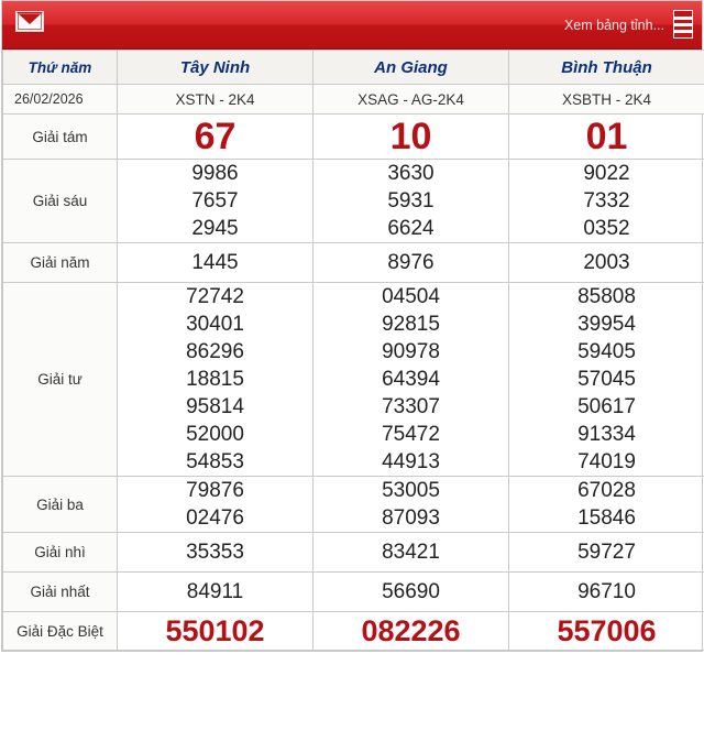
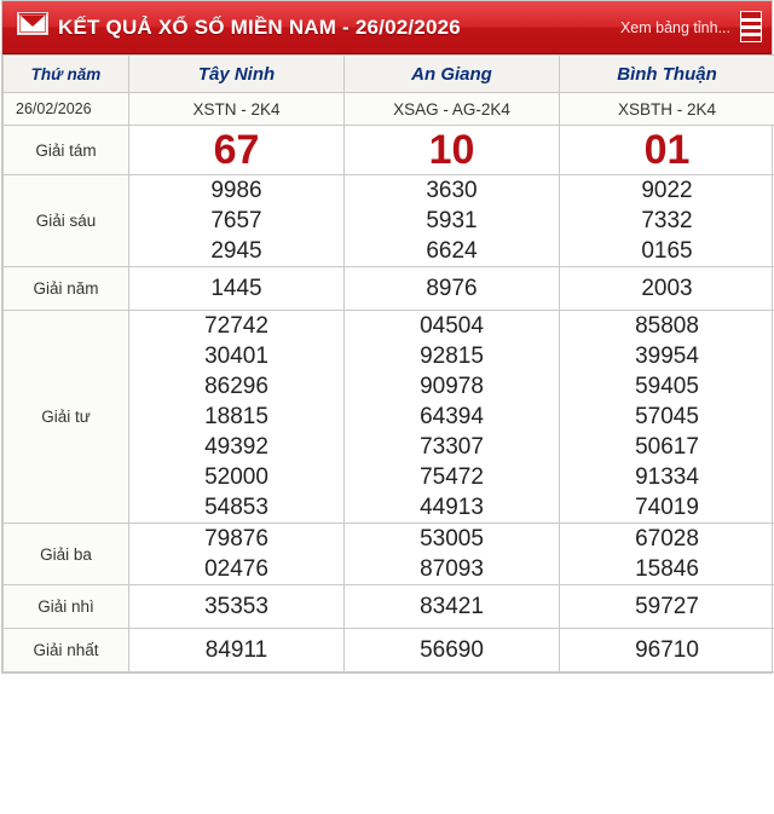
+ KẾT QUẢ XỔ SỐ MIỀN NAM - 26/02/2026
  Xem bảng tỉnh...
  Thứ năm	Tây Ninh	An Giang	Bình Thuận
  26/02/2026	XSTN - 2K4	XSAG - AG-2K4	XSBTH - 2K4
  Giải tám	67	10	01
- Giải sáu	9986 7657 2945	3630 5931 6624	9022 7332 0352
+ Giải sáu	9986 7657 2945	3630 5931 6624	9022 7332 0165
  Giải năm	1445	8976	2003
- Giải tư	72742 30401 86296 18815 95814 52000 54853	04504 92815 90978 64394 73307 75472 44913	85808 39954 59405 57045 50617 91334 74019
+ Giải tư	72742 30401 86296 18815 49392 52000 54853	04504 92815 90978 64394 73307 75472 44913	85808 39954 59405 57045 50617 91334 74019
  Giải ba	79876 02476	53005 87093	67028 15846
  Giải nhì	35353	83421	59727
  Giải nhất	84911	56690	96710
- Giải Đặc Biệt	550102	082226	557006
